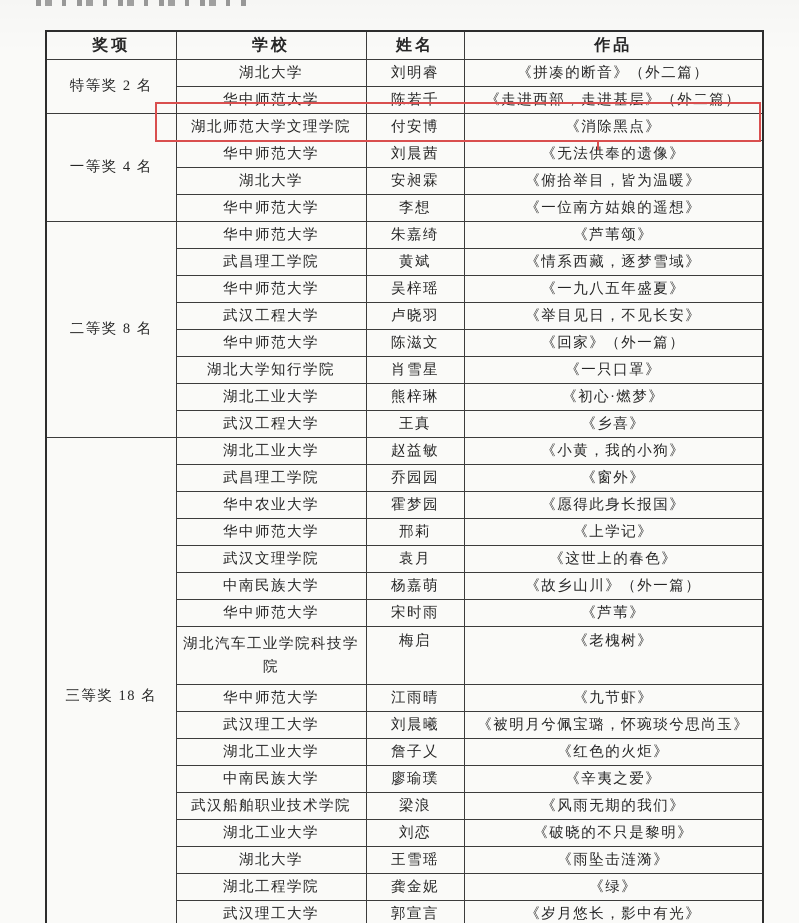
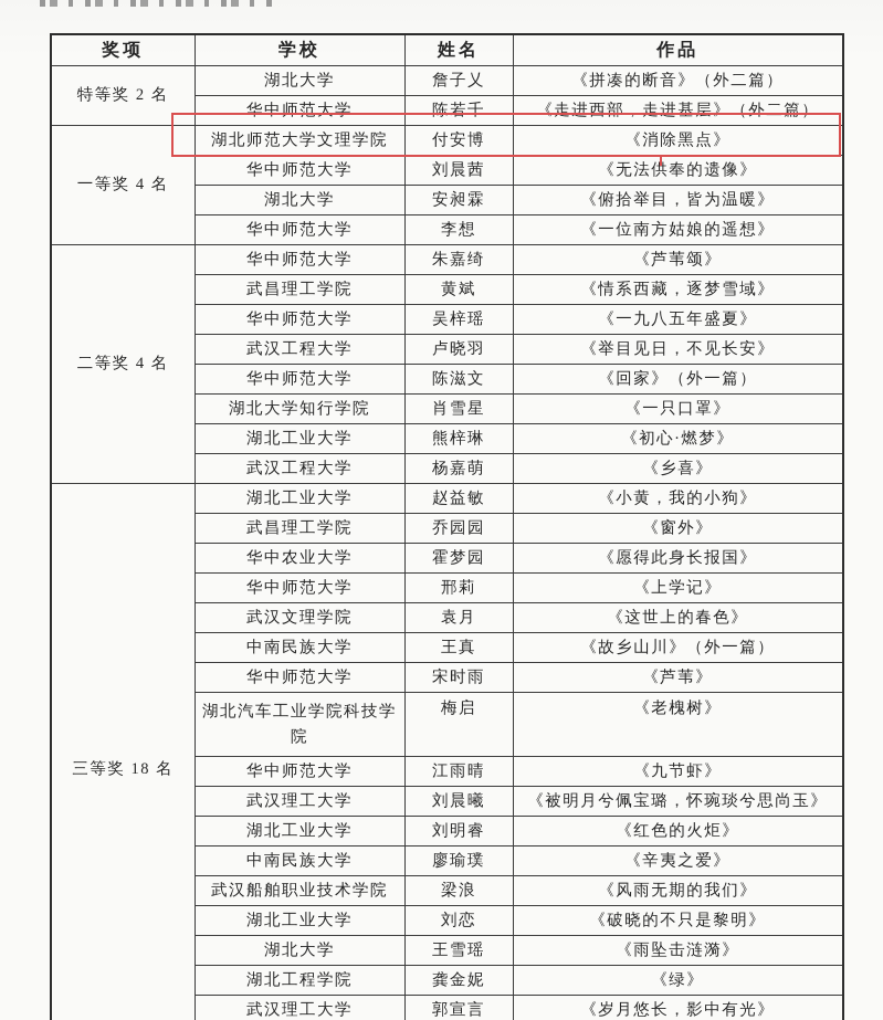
  奖项	学校	姓名	作品
- 特等奖 2 名	湖北大学	刘明睿	《拼凑的断音》（外二篇）
+ 特等奖 2 名	湖北大学	詹子乂	《拼凑的断音》（外二篇）
  华中师范大学	陈若千	《走进西部，走进基层》（外二篇）
  一等奖 4 名	湖北师范大学文理学院	付安博	《消除黑点》
  华中师范大学	刘晨茜	《无法供奉的遗像》
  湖北大学	安昶霖	《俯拾举目，皆为温暖》
  华中师范大学	李想	《一位南方姑娘的遥想》
- 二等奖 8 名	华中师范大学	朱嘉绮	《芦苇颂》
+ 二等奖 4 名	华中师范大学	朱嘉绮	《芦苇颂》
  武昌理工学院	黄斌	《情系西藏，逐梦雪域》
  华中师范大学	吴梓瑶	《一九八五年盛夏》
  武汉工程大学	卢晓羽	《举目见日，不见长安》
  华中师范大学	陈滋文	《回家》（外一篇）
  湖北大学知行学院	肖雪星	《一只口罩》
  湖北工业大学	熊梓琳	《初心·燃梦》
- 武汉工程大学	王真	《乡喜》
+ 武汉工程大学	杨嘉萌	《乡喜》
  三等奖 18 名	湖北工业大学	赵益敏	《小黄，我的小狗》
  武昌理工学院	乔园园	《窗外》
  华中农业大学	霍梦园	《愿得此身长报国》
  华中师范大学	邢莉	《上学记》
  武汉文理学院	袁月	《这世上的春色》
- 中南民族大学	杨嘉萌	《故乡山川》（外一篇）
+ 中南民族大学	王真	《故乡山川》（外一篇）
  华中师范大学	宋时雨	《芦苇》
  湖北汽车工业学院科技学院	梅启	《老槐树》
  华中师范大学	江雨晴	《九节虾》
  武汉理工大学	刘晨曦	《被明月兮佩宝璐，怀琬琰兮思尚玉》
- 湖北工业大学	詹子乂	《红色的火炬》
+ 湖北工业大学	刘明睿	《红色的火炬》
  中南民族大学	廖瑜璞	《辛夷之爱》
  武汉船舶职业技术学院	梁浪	《风雨无期的我们》
  湖北工业大学	刘恋	《破晓的不只是黎明》
  湖北大学	王雪瑶	《雨坠击涟漪》
  湖北工程学院	龚金妮	《绿》
  武汉理工大学	郭宣言	《岁月悠长，影中有光》
